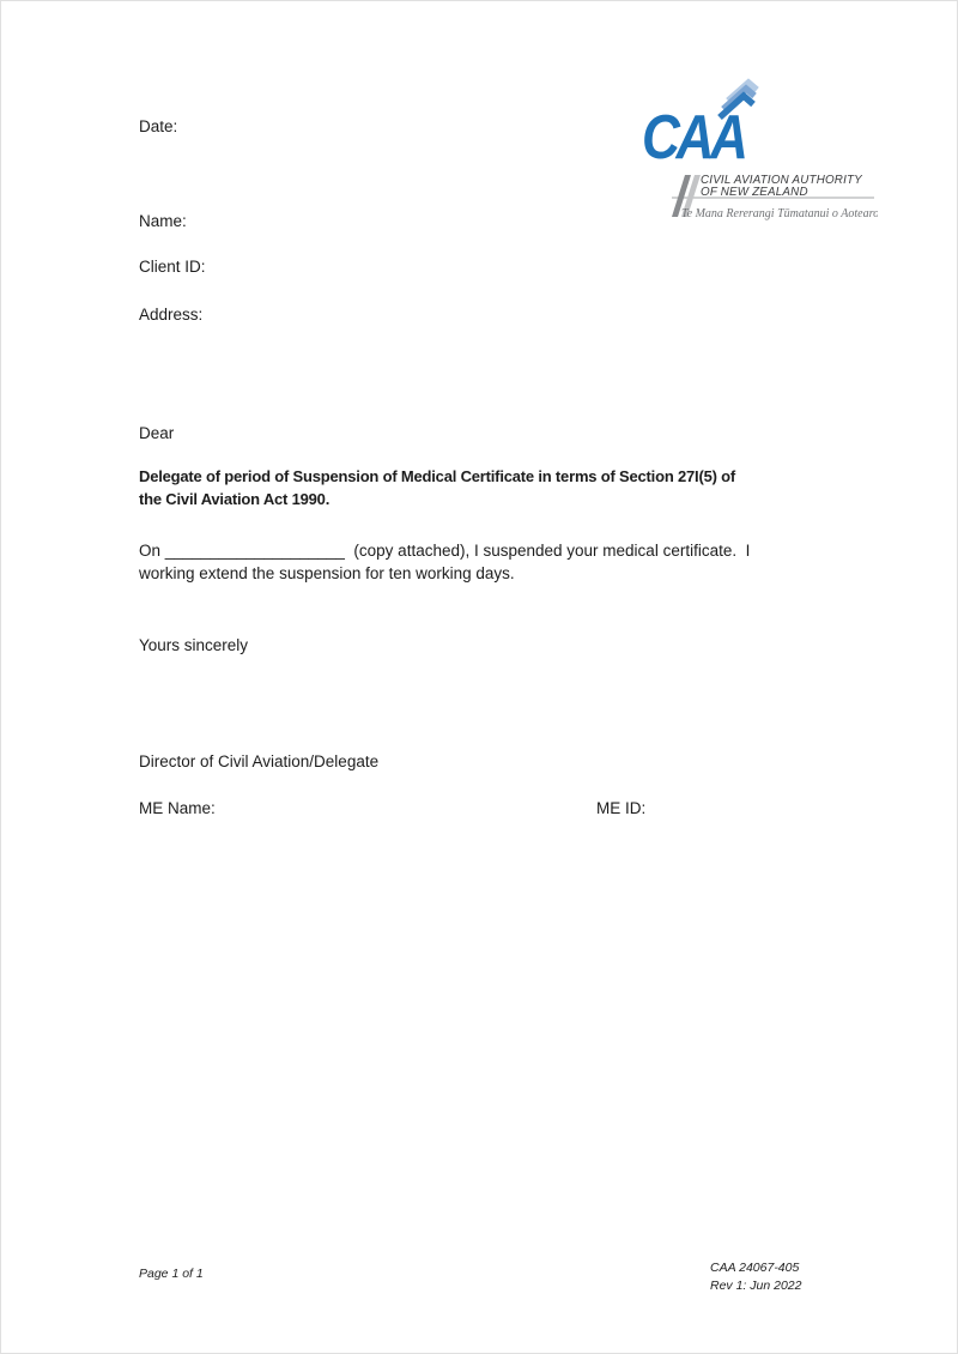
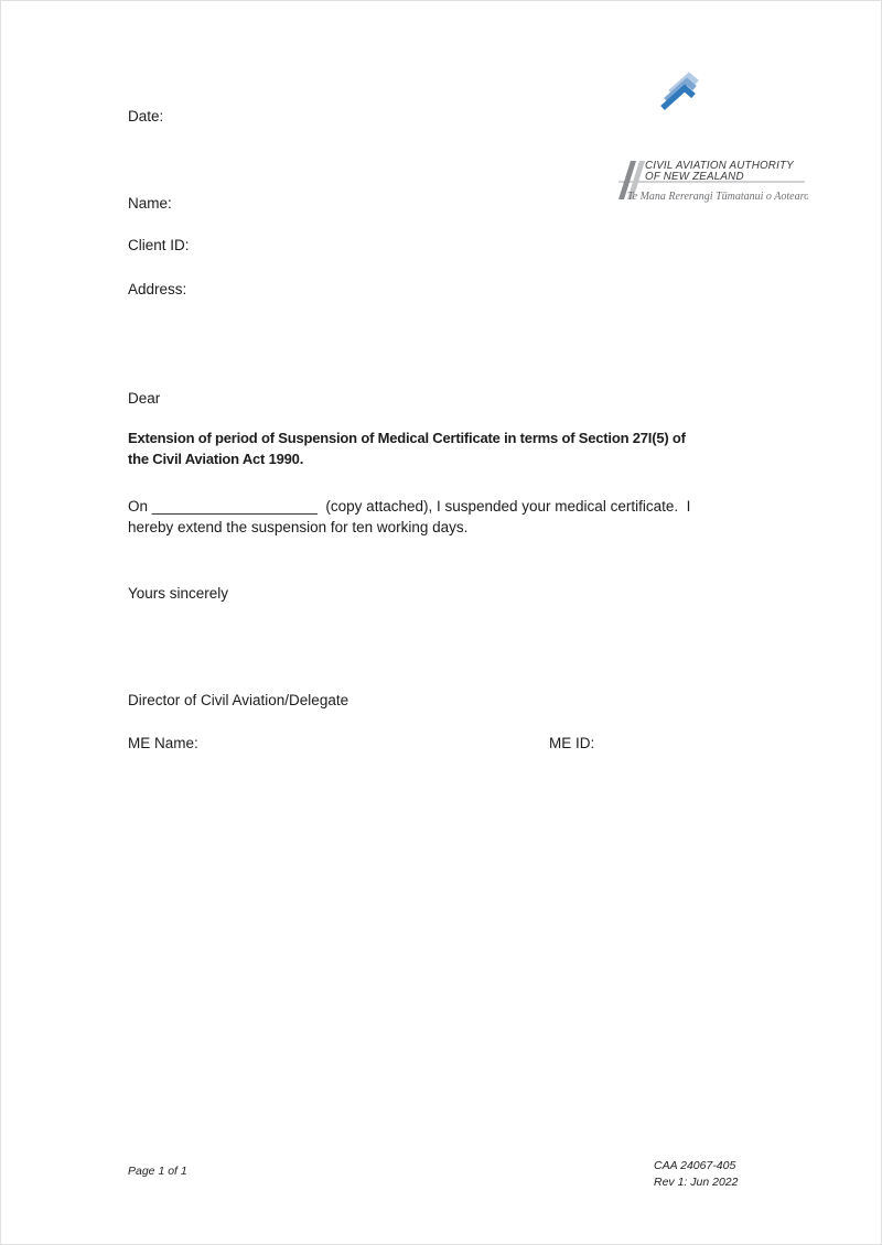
  Date:
- CAA
  CIVIL AVIATION AUTHORITY
  OF NEW ZEALAND
  Te Mana Rererangi Tūmatanui o Aotearo
  Name:
  Client ID:
  Address:
  Dear
- Delegate of period of Suspension of Medical Certificate in terms of Section 27I(5) of
+ Extension of period of Suspension of Medical Certificate in terms of Section 27I(5) of
  the Civil Aviation Act 1990.
  On ____________________ (copy attached), I suspended your medical certificate. I
- working extend the suspension for ten working days.
+ hereby extend the suspension for ten working days.
  Yours sincerely
  Director of Civil Aviation/Delegate
  ME Name:
  ME ID:
  Page 1 of 1
  CAA 24067-405
  Rev 1: Jun 2022
